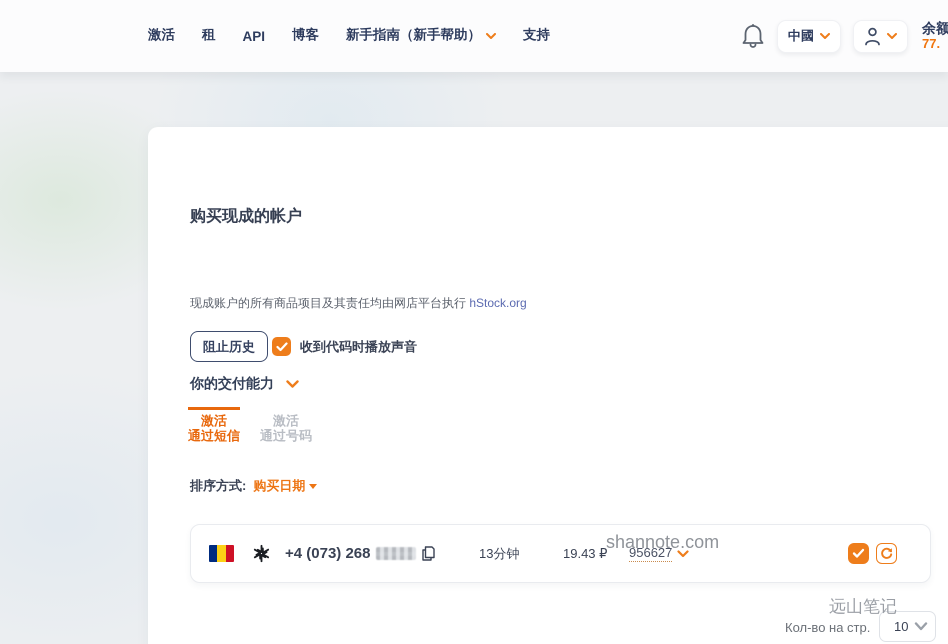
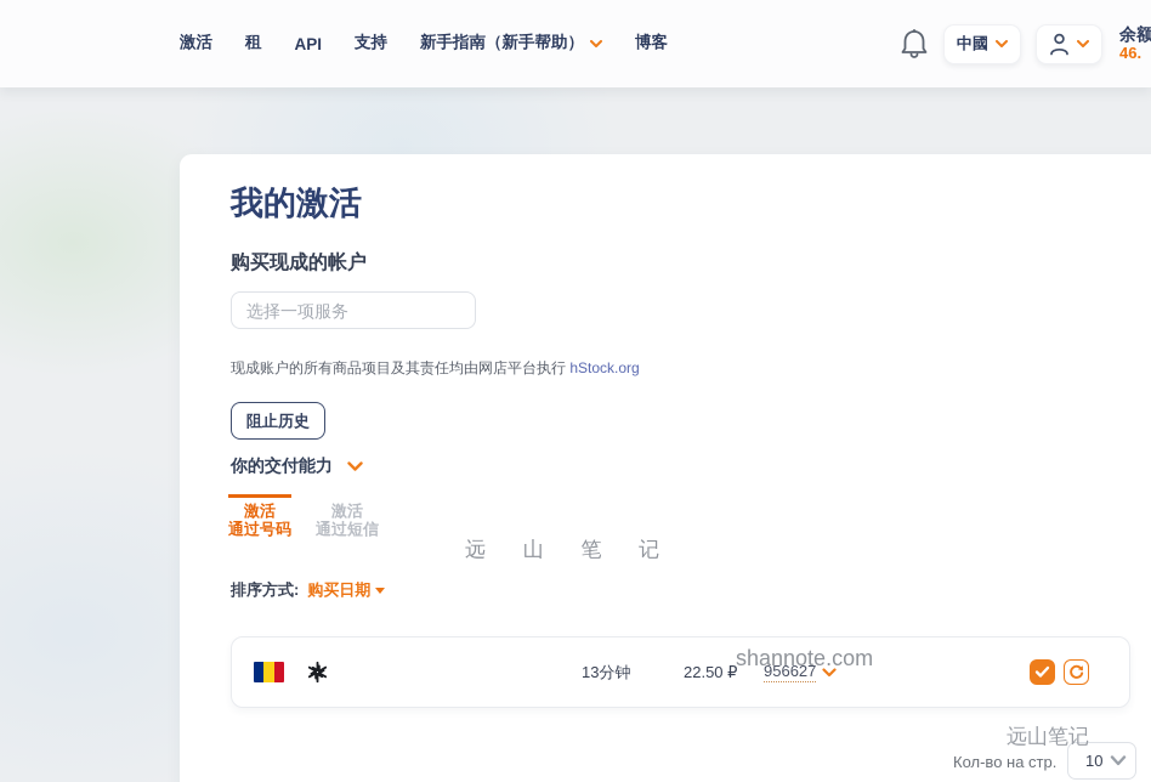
  激活
  租
  API
- 博客
+ 支持
  新手指南（新手帮助）
- 支持
+ 博客
  中國
  余额
- 77.
+ 46.
+ 我的激活
  购买现成的帐户
+ 选择一项服务
  现成账户的所有商品项目及其责任均由网店平台执行 hStock.org
  阻止历史
- 收到代码时播放声音
  你的交付能力
  激活
- 通过短信
+ 通过号码
  激活
- 通过号码
+ 通过短信
+ 远 山 笔 记
  排序方式:
  购买日期
- +4 (073) 268
  13分钟
- 19.43 ₽
+ 22.50 ₽
  956627
  shannote.com
  Кол-во на стр.
  10
  远山笔记
